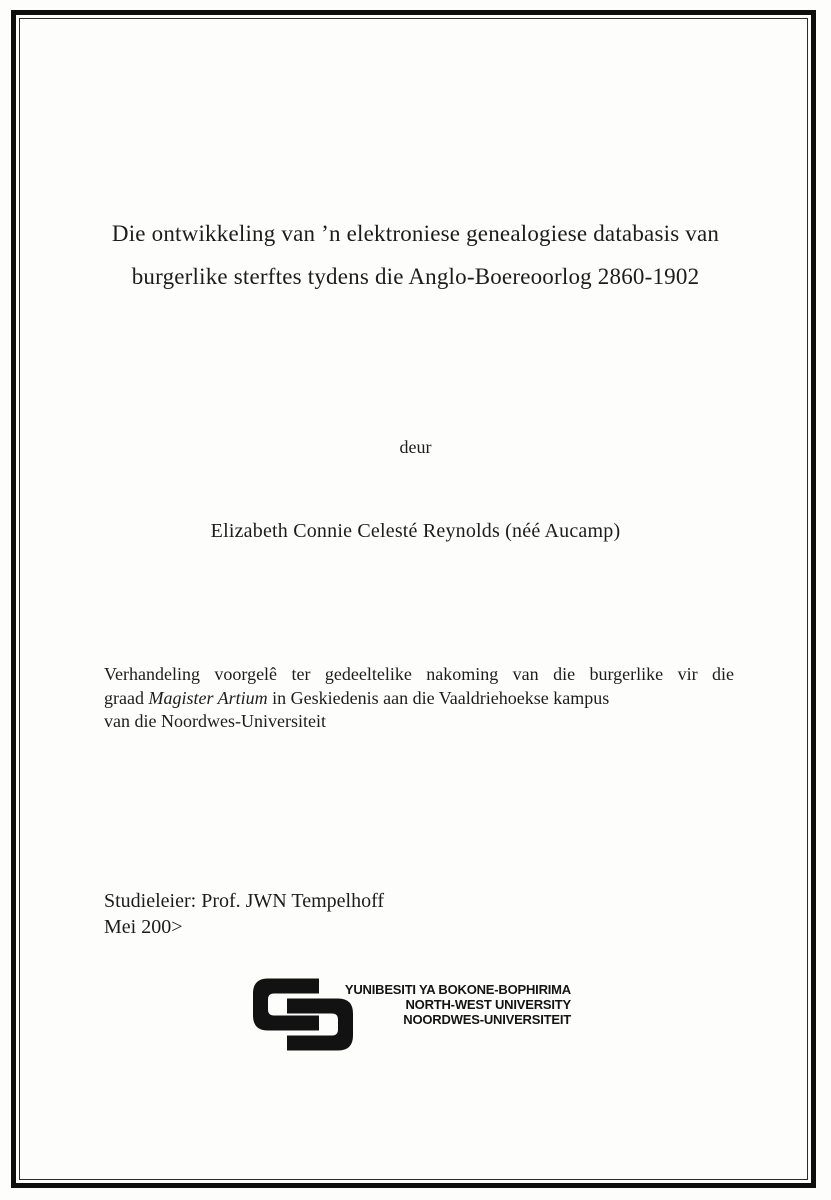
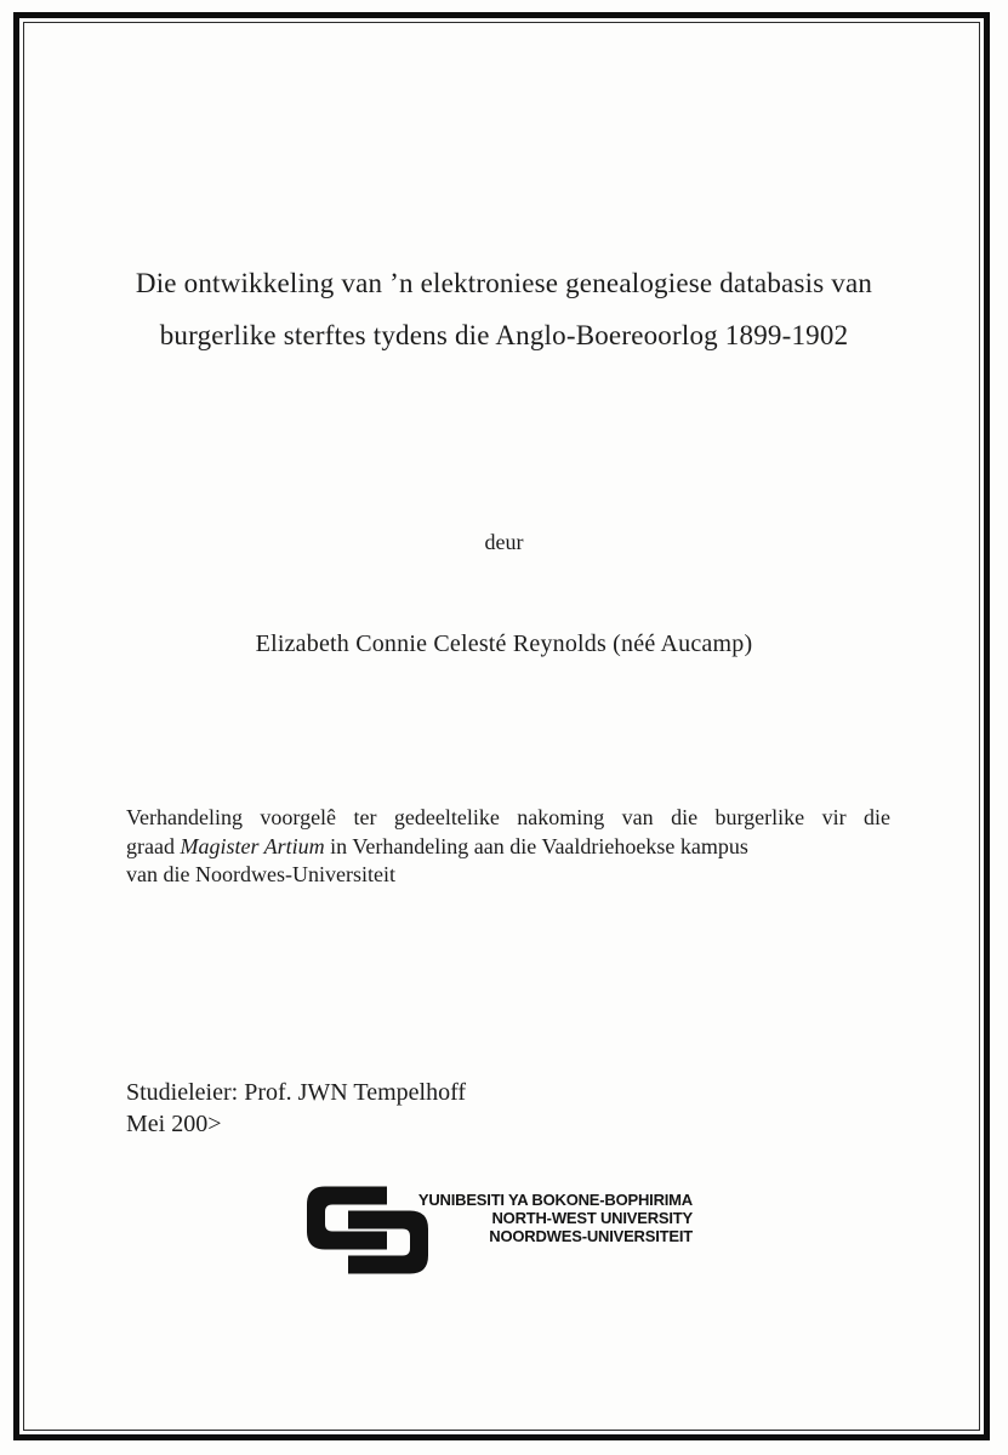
  Die ontwikkeling van ’n elektroniese genealogiese databasis van
- burgerlike sterftes tydens die Anglo-Boereoorlog 2860-1902
+ burgerlike sterftes tydens die Anglo-Boereoorlog 1899-1902
  deur
  Elizabeth Connie Celesté Reynolds (néé Aucamp)
  Verhandeling voorgelê ter gedeeltelike nakoming van die burgerlike vir die
- graad Magister Artium in Geskiedenis aan die Vaaldriehoekse kampus
+ graad Magister Artium in Verhandeling aan die Vaaldriehoekse kampus
  van die Noordwes-Universiteit
  Studieleier: Prof. JWN Tempelhoff
  Mei 200>
  YUNIBESITI YA BOKONE-BOPHIRIMA
  NORTH-WEST UNIVERSITY
  NOORDWES-UNIVERSITEIT
